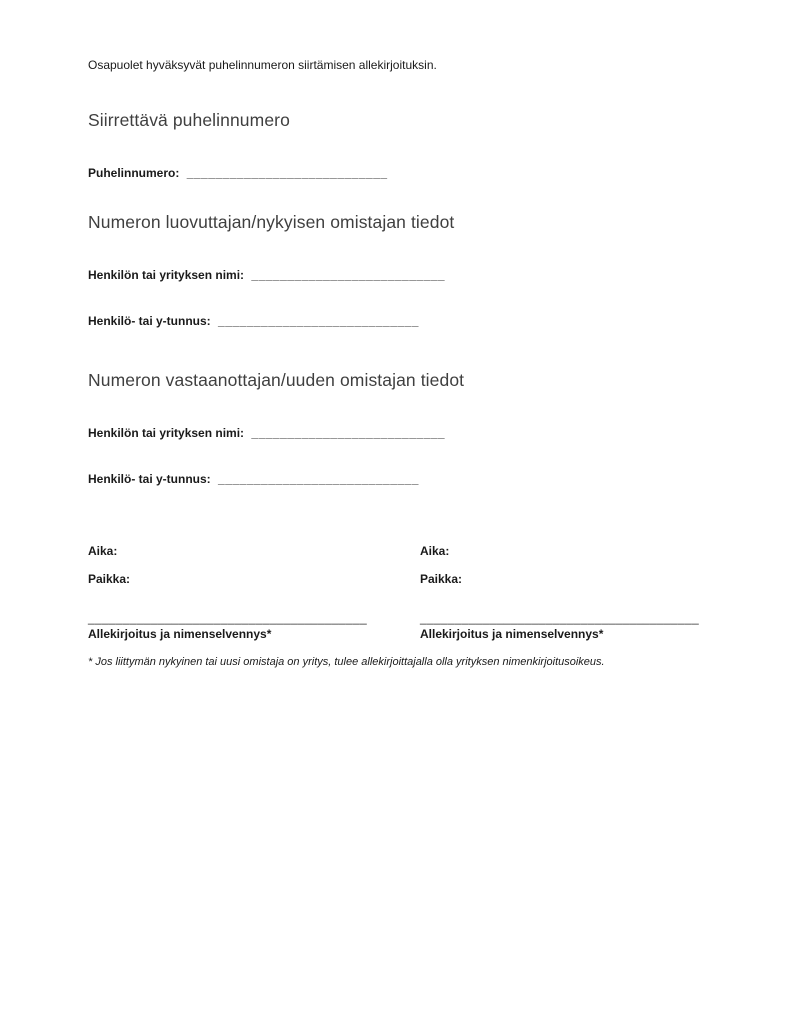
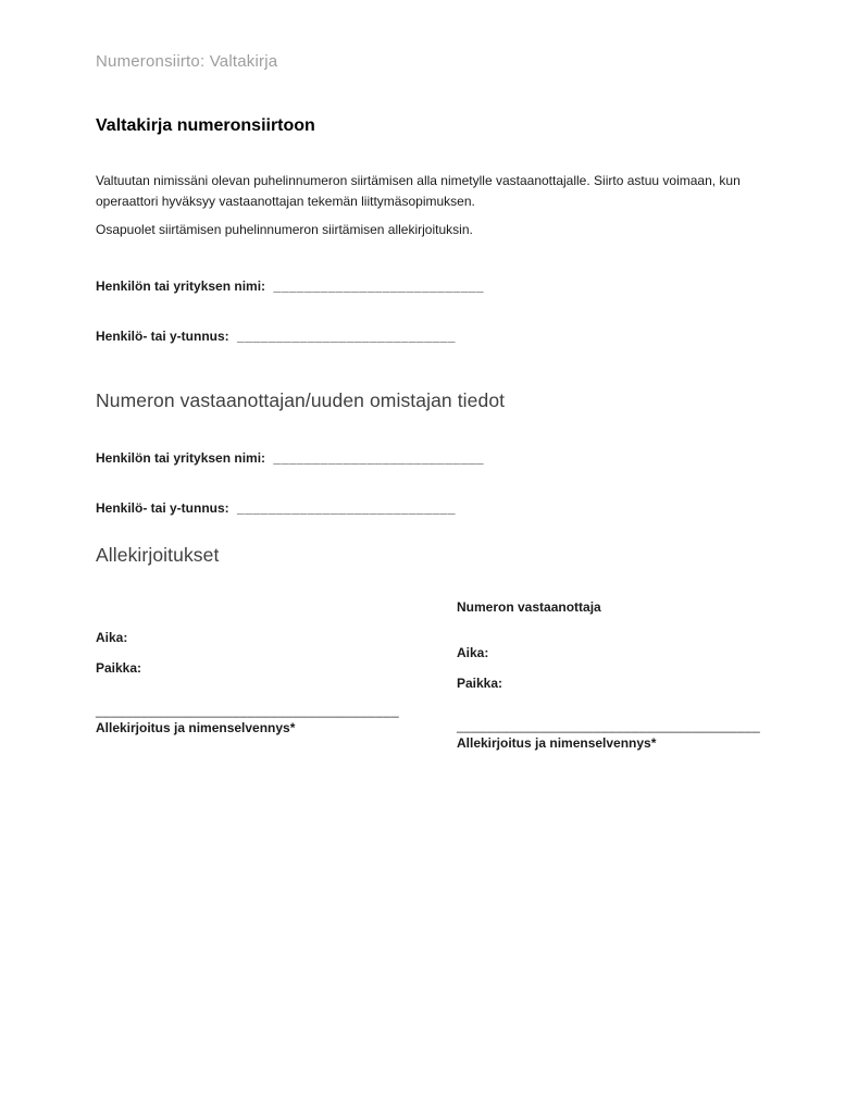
+ Numeronsiirto: Valtakirja
+ Valtakirja numeronsiirtoon
+ Valtuutan nimissäni olevan puhelinnumeron siirtämisen alla nimetylle vastaanottajalle. Siirto astuu voimaan, kun operaattori hyväksyy vastaanottajan tekemän liittymäsopimuksen.
- Osapuolet hyväksyvät puhelinnumeron siirtämisen allekirjoituksin.
+ Osapuolet siirtämisen puhelinnumeron siirtämisen allekirjoituksin.
- Siirrettävä puhelinnumero
- Puhelinnumero: ____________________________
- Numeron luovuttajan/nykyisen omistajan tiedot
  Henkilön tai yrityksen nimi: ___________________________
  Henkilö- tai y-tunnus: ____________________________
  Numeron vastaanottajan/uuden omistajan tiedot
  Henkilön tai yrityksen nimi: ___________________________
  Henkilö- tai y-tunnus: ____________________________
+ Allekirjoitukset
  Aika:
  Paikka:
  ________________________________________
  Allekirjoitus ja nimenselvennys*
+ Numeron vastaanottaja
  Aika:
  Paikka:
  ________________________________________
  Allekirjoitus ja nimenselvennys*
- * Jos liittymän nykyinen tai uusi omistaja on yritys, tulee allekirjoittajalla olla yrityksen nimenkirjoitusoikeus.
